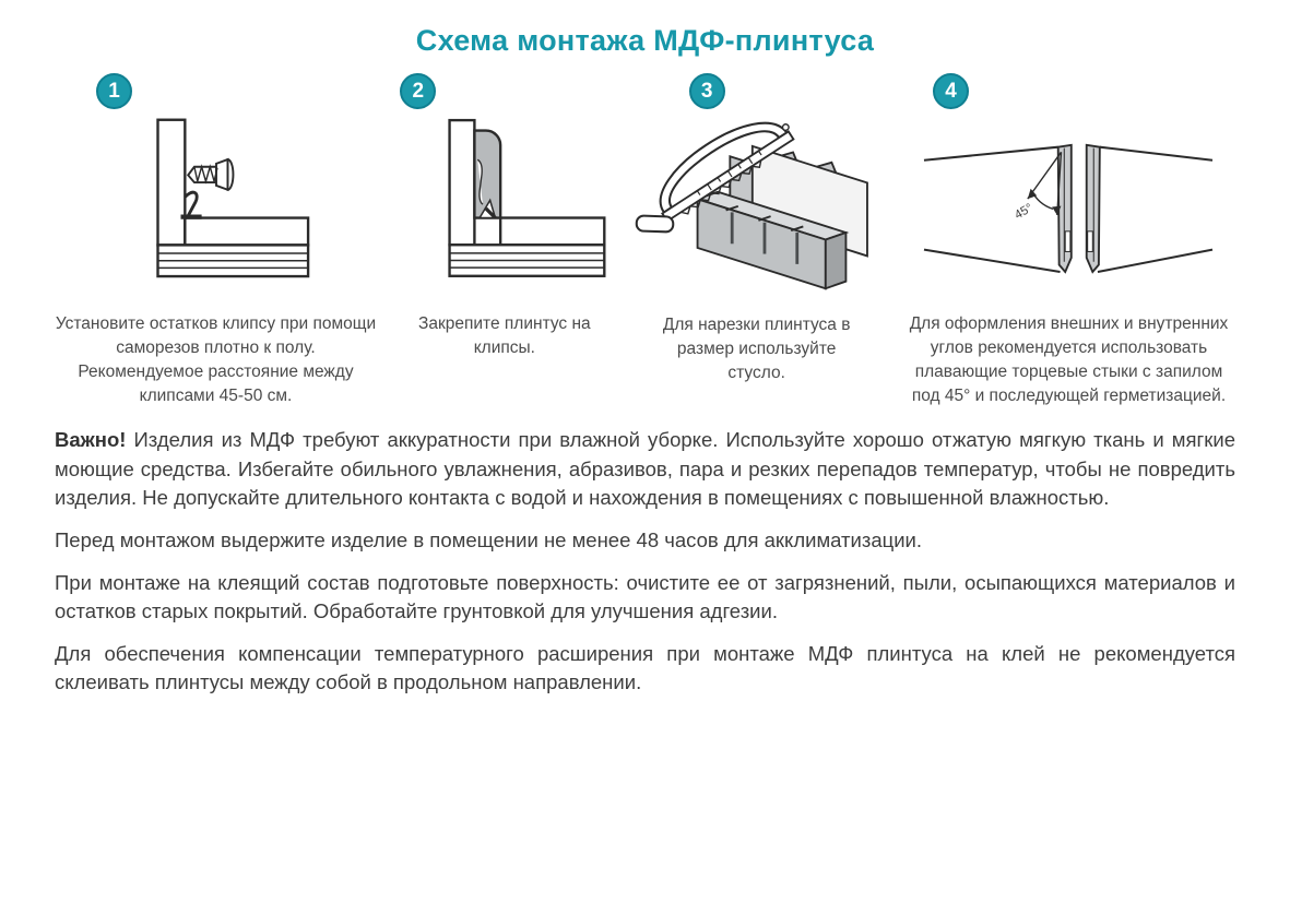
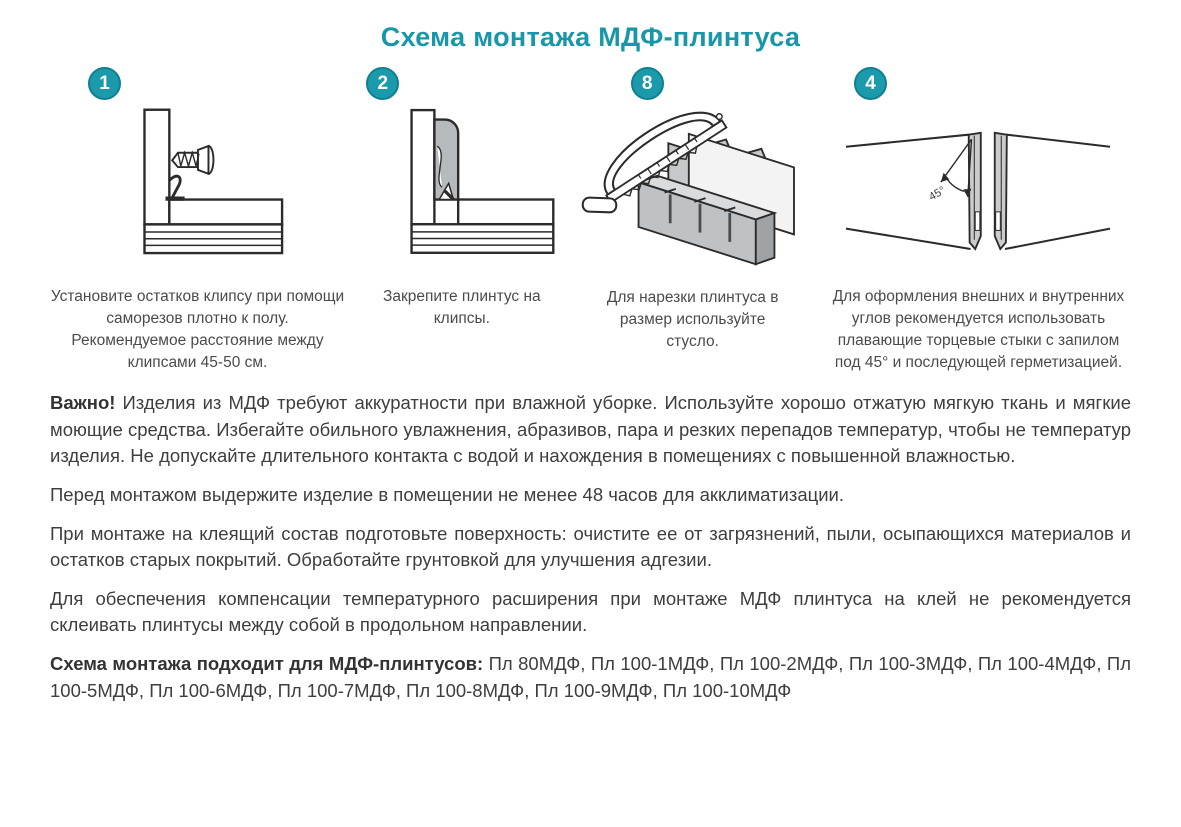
  Схема монтажа МДФ-плинтуса
  1
  Установите остатков клипсу при помощи саморезов плотно к полу. Рекомендуемое расстояние между клипсами 45-50 см.
  2
  Закрепите плинтус на клипсы.
  Для нарезки плинтуса в размер используйте стусло.
- 3
+ 8
  4
  Для оформления внешних и внутренних углов рекомендуется использовать плавающие торцевые стыки с запилом под 45° и последующей герметизацией.
- Важно! Изделия из МДФ требуют аккуратности при влажной уборке. Используйте хорошо отжатую мягкую ткань и мягкие моющие средства. Избегайте обильного увлажнения, абразивов, пара и резких перепадов температур, чтобы не повредить изделия. Не допускайте длительного контакта с водой и нахождения в помещениях с повышенной влажностью.
+ Важно! Изделия из МДФ требуют аккуратности при влажной уборке. Используйте хорошо отжатую мягкую ткань и мягкие моющие средства. Избегайте обильного увлажнения, абразивов, пара и резких перепадов температур, чтобы не температур изделия. Не допускайте длительного контакта с водой и нахождения в помещениях с повышенной влажностью.
  Перед монтажом выдержите изделие в помещении не менее 48 часов для акклиматизации.
  При монтаже на клеящий состав подготовьте поверхность: очистите ее от загрязнений, пыли, осыпающихся материалов и остатков старых покрытий. Обработайте грунтовкой для улучшения адгезии.
  Для обеспечения компенсации температурного расширения при монтаже МДФ плинтуса на клей не рекомендуется склеивать плинтусы между собой в продольном направлении.
+ Схема монтажа подходит для МДФ-плинтусов: Пл 80МДФ, Пл 100-1МДФ, Пл 100-2МДФ, Пл 100-3МДФ, Пл 100-4МДФ, Пл 100-5МДФ, Пл 100-6МДФ, Пл 100-7МДФ, Пл 100-8МДФ, Пл 100-9МДФ, Пл 100-10МДФ
